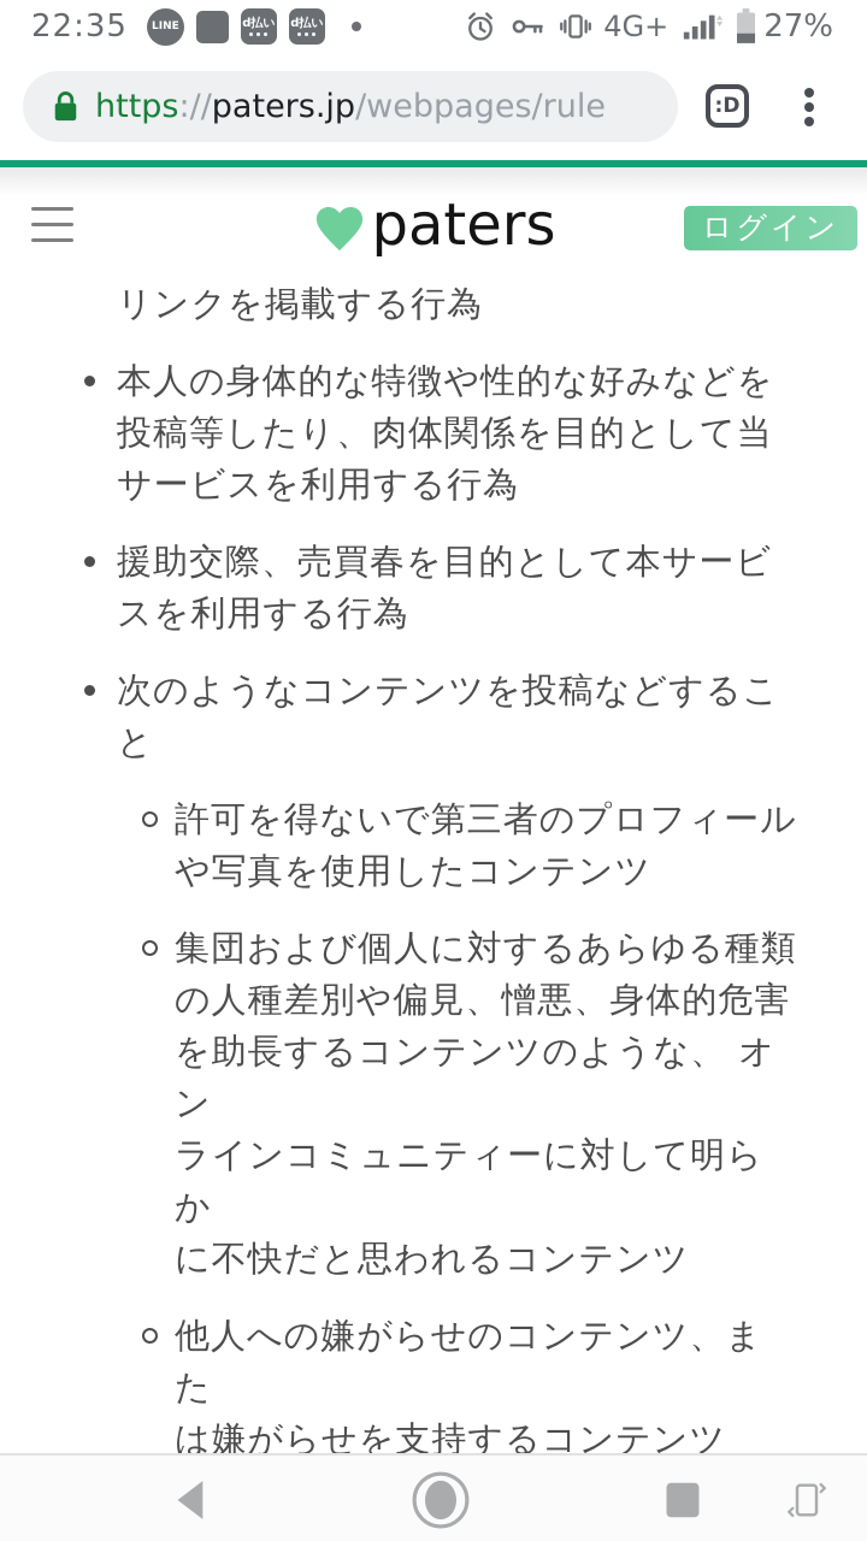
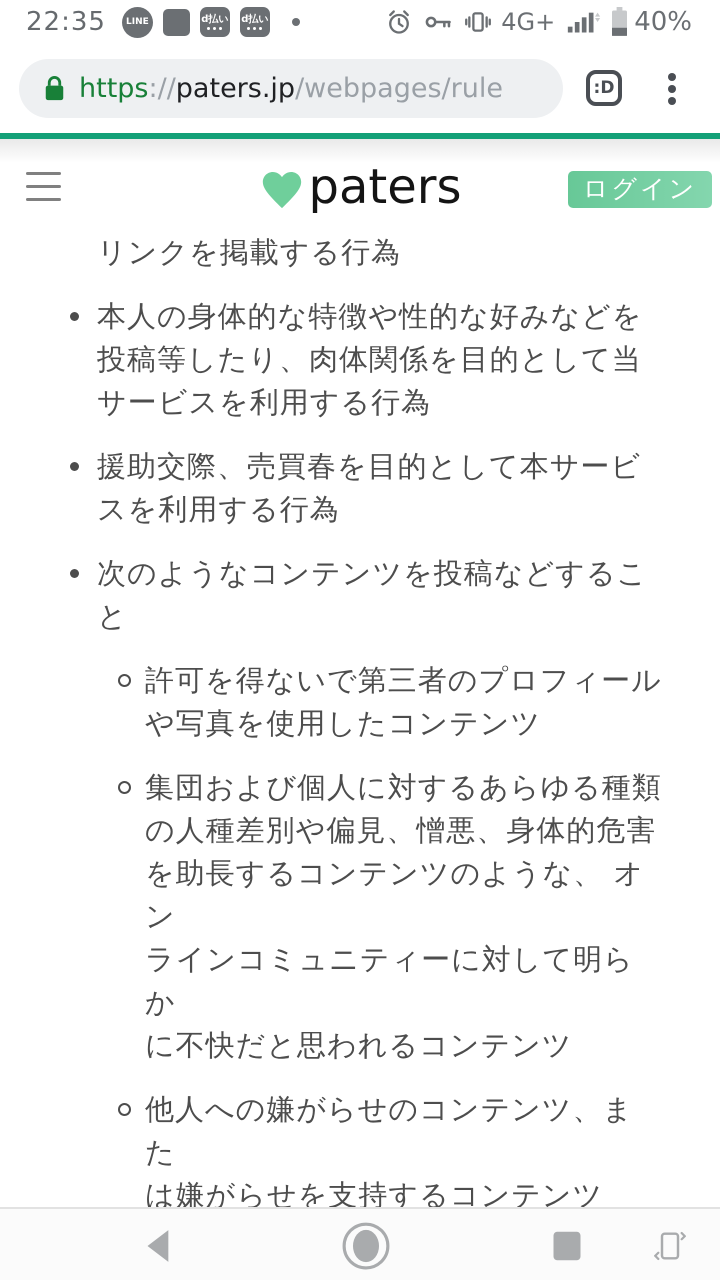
  22:35
  LINE
  d払い
  d払い
  4G+
- 27%
+ 40%
  https://paters.jp/webpages/rule
  :D
  paters
  ログイン
  リンクを掲載する行為
  本人の身体的な特徴や性的な好みなどを
  投稿等したり、肉体関係を目的として当
  サービスを利用する行為
  援助交際、売買春を目的として本サービ
  スを利用する行為
  次のようなコンテンツを投稿などするこ
  と
  許可を得ないで第三者のプロフィール
  や写真を使用したコンテンツ
  集団および個人に対するあらゆる種類
  の人種差別や偏見、憎悪、身体的危害
  を助長するコンテンツのような、 オン
  ラインコミュニティーに対して明らか
  に不快だと思われるコンテンツ
  他人への嫌がらせのコンテンツ、また
  は嫌がらせを支持するコンテンツ
